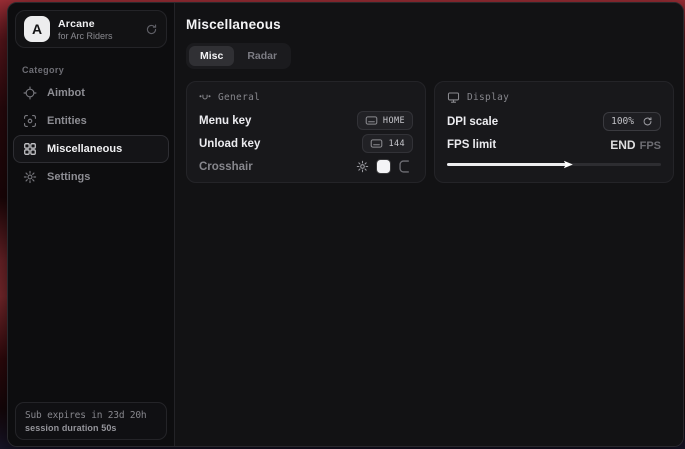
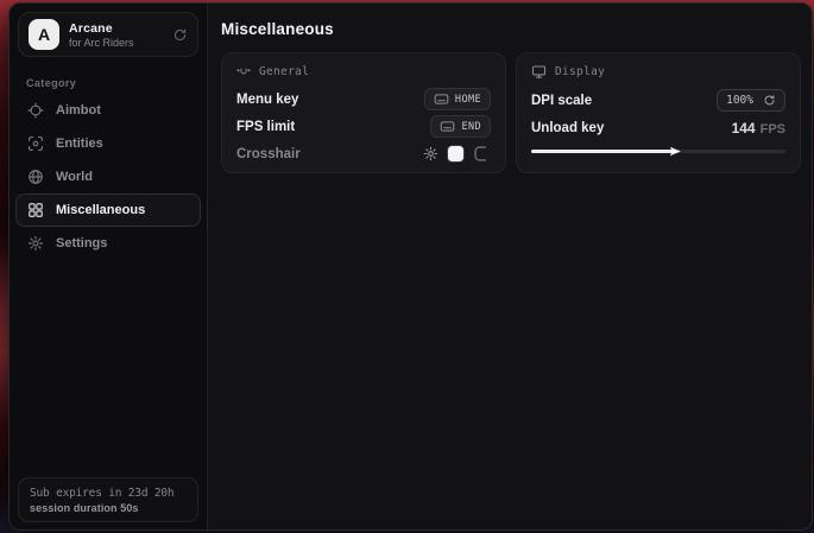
  A
  Arcane
  for Arc Riders
  Category
  Aimbot
  Entities
+ World
  Miscellaneous
  Settings
  Sub expires in 23d 20h
  session duration 50s
  Miscellaneous
- Misc
- Radar
  General
  Menu key
  HOME
- Unload key
+ FPS limit
- 144
+ END
  Crosshair
  Display
  DPI scale
  100%
- FPS limit
+ Unload key
- END
+ 144
  FPS
